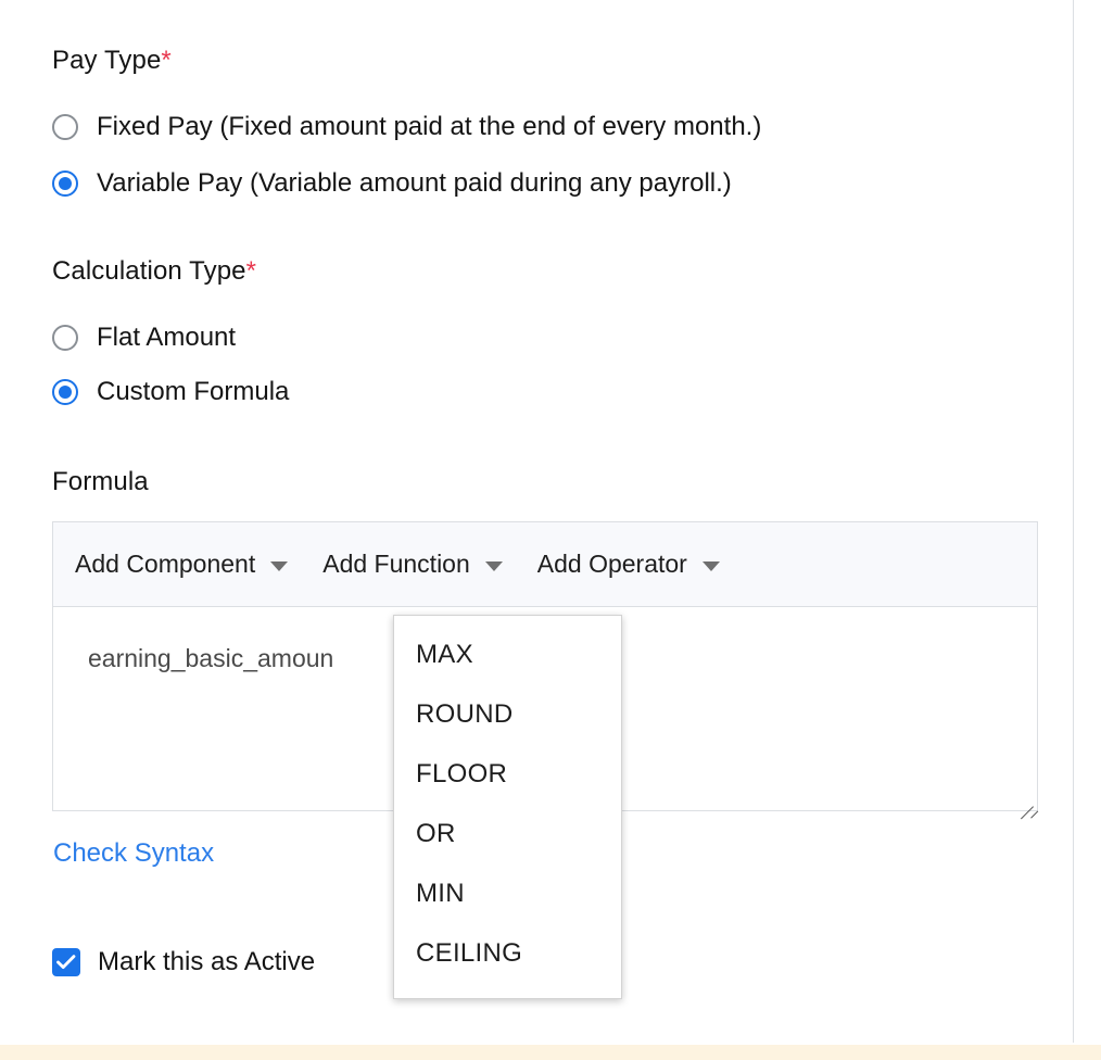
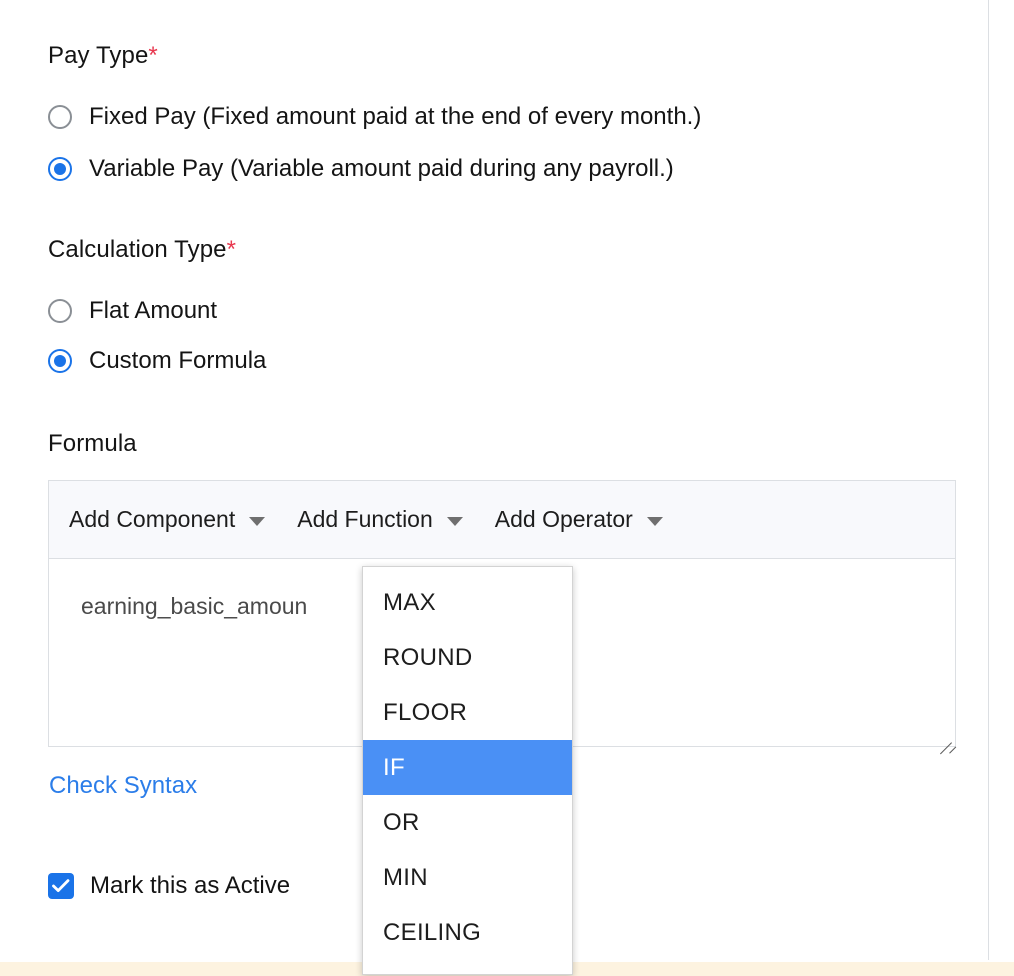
  Pay Type*
  Fixed Pay (Fixed amount paid at the end of every month.)
  Variable Pay (Variable amount paid during any payroll.)
  Calculation Type*
  Flat Amount
  Custom Formula
  Formula
  Add Component
  Add Function
  Add Operator
  earning_basic_amoun
  Check Syntax
  Mark this as Active
  MAX
  ROUND
  FLOOR
+ IF
  OR
  MIN
  CEILING
